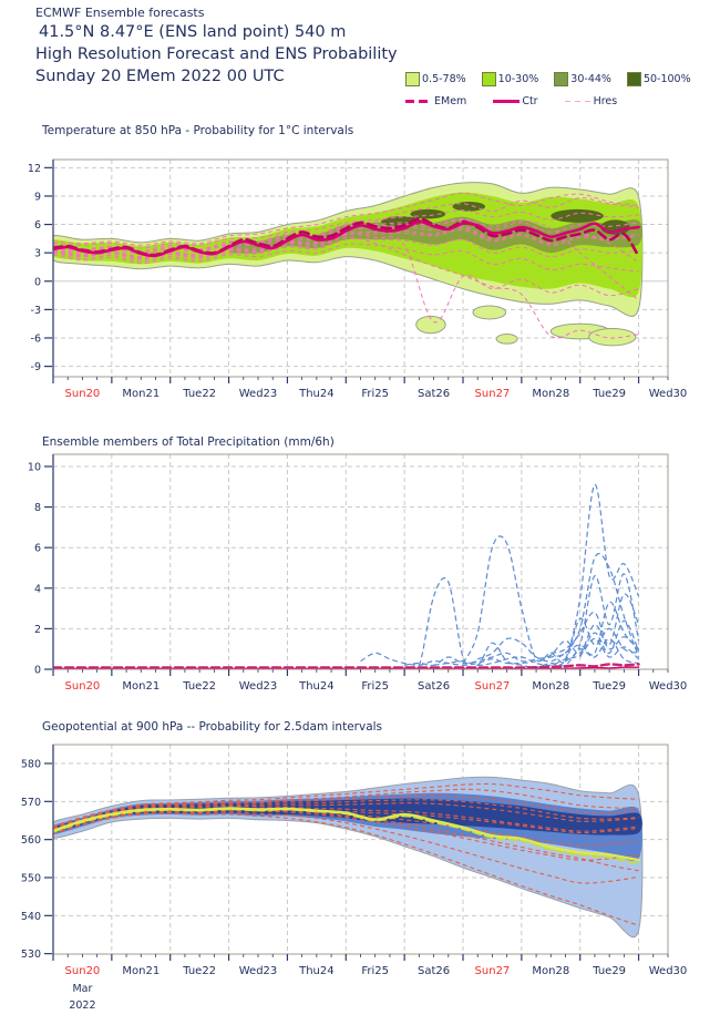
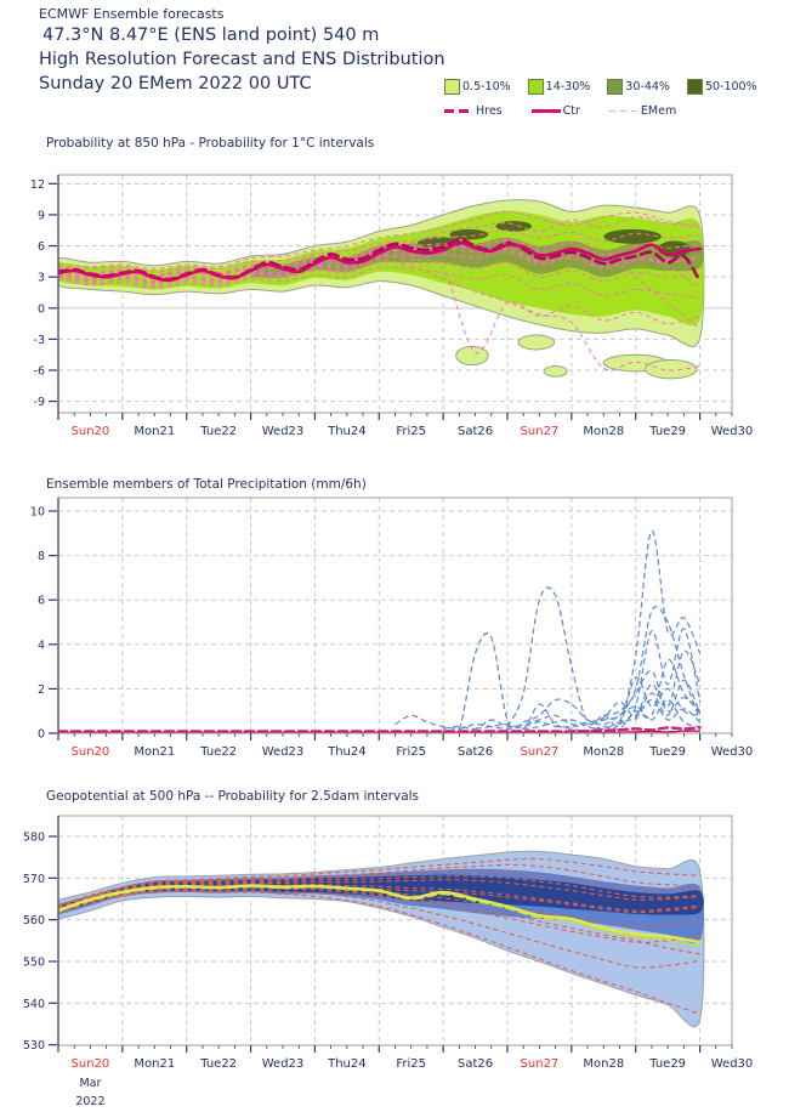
  ECMWF Ensemble forecasts
- 41.5°N 8.47°E (ENS land point) 540 m
+ 47.3°N 8.47°E (ENS land point) 540 m
- High Resolution Forecast and ENS Probability
+ High Resolution Forecast and ENS Distribution
  Sunday 20 EMem 2022 00 UTC
- 0.5-78%
+ 0.5-10%
- 10-30%
+ 14-30%
  30-44%
  50-100%
- EMem
+ Hres
  Ctr
- Hres
+ EMem
- Temperature at 850 hPa - Probability for 1°C intervals
+ Probability at 850 hPa - Probability for 1°C intervals
  Ensemble members of Total Precipitation (mm/6h)
- Geopotential at 900 hPa -- Probability for 2.5dam intervals
+ Geopotential at 500 hPa -- Probability for 2.5dam intervals
  12
  9
  6
  3
  0
  -3
  -6
  -9
  Sun20
  Mon21
  Tue22
  Wed23
  Thu24
  Fri25
  Sat26
  Sun27
  Mon28
  Tue29
  Wed30
  10
  8
  6
  4
  2
  0
  Sun20
  Mon21
  Tue22
  Wed23
  Thu24
  Fri25
  Sat26
  Sun27
  Mon28
  Tue29
  Wed30
  580
  570
  560
  550
  540
  530
  Sun20
  Mon21
  Tue22
  Wed23
  Thu24
  Fri25
  Sat26
  Sun27
  Mon28
  Tue29
  Wed30
  Mar
  2022
